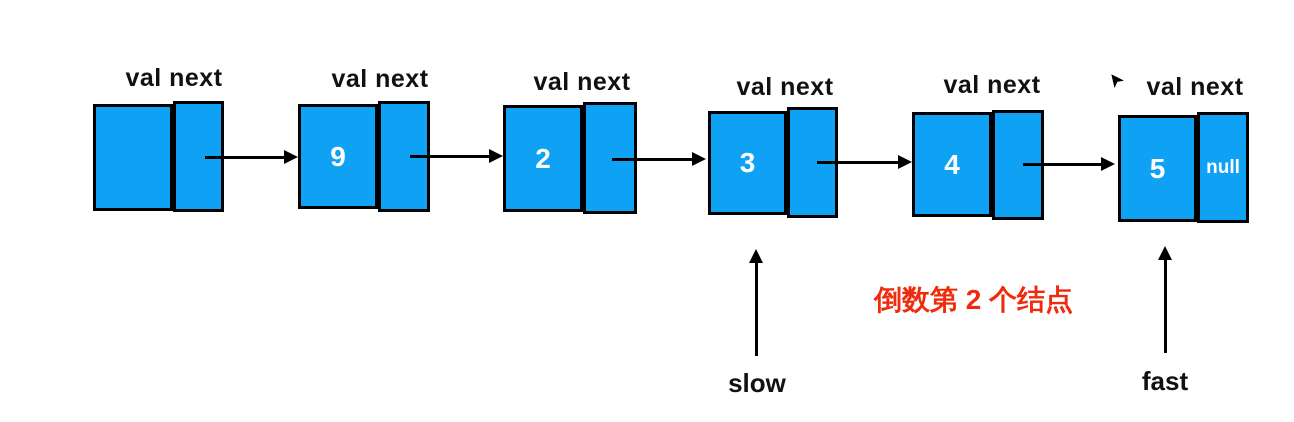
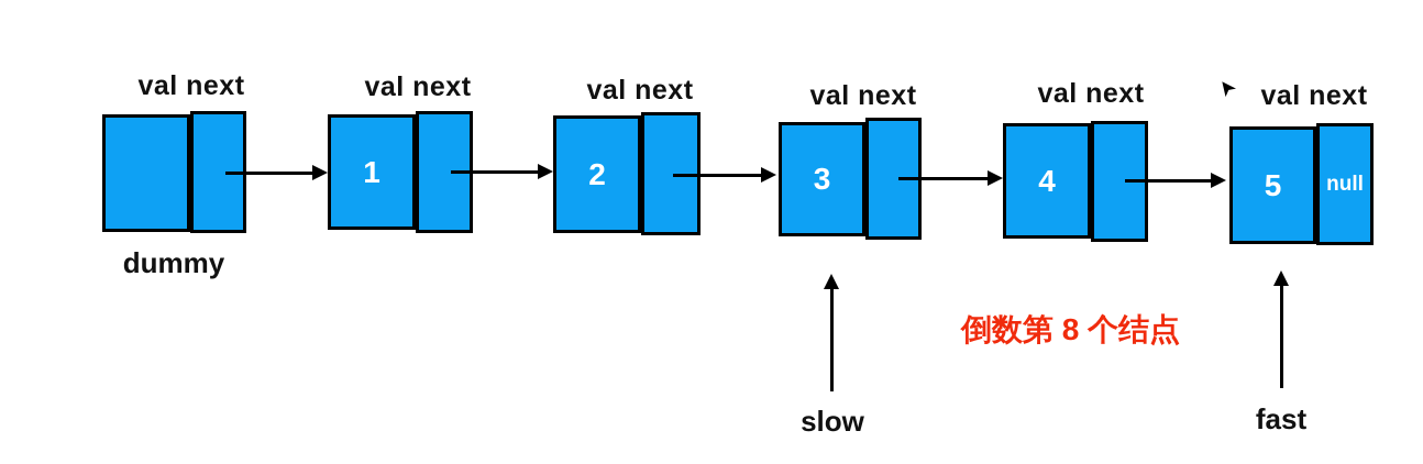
  val next
  val next
  val next
  val next
  val next
  val next
+ dummy
- 9
+ 1
  2
  3
  4
  5
  null
  slow
  fast
- 倒数第 2 个结点
+ 倒数第 8 个结点
